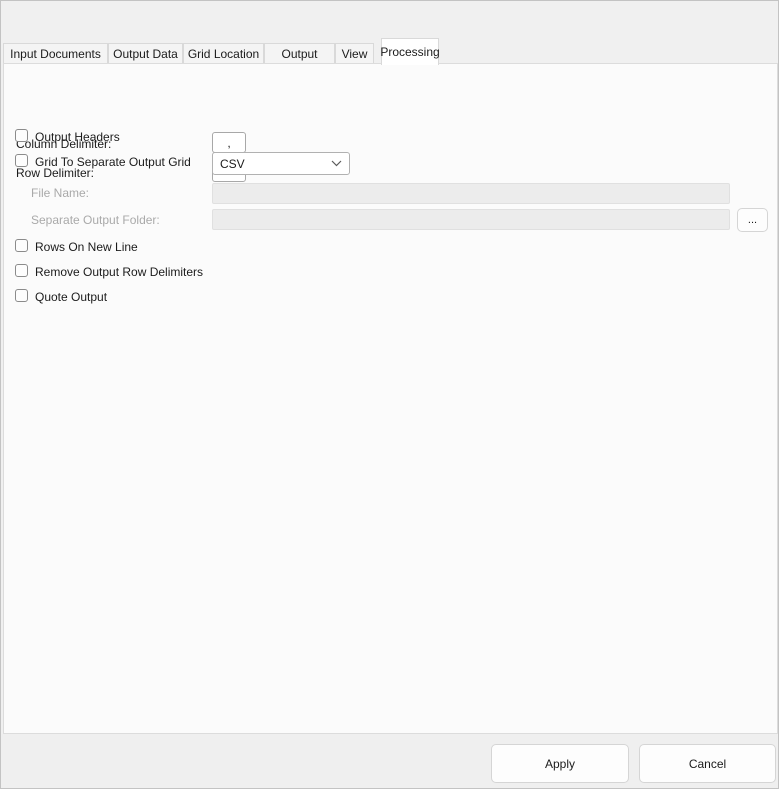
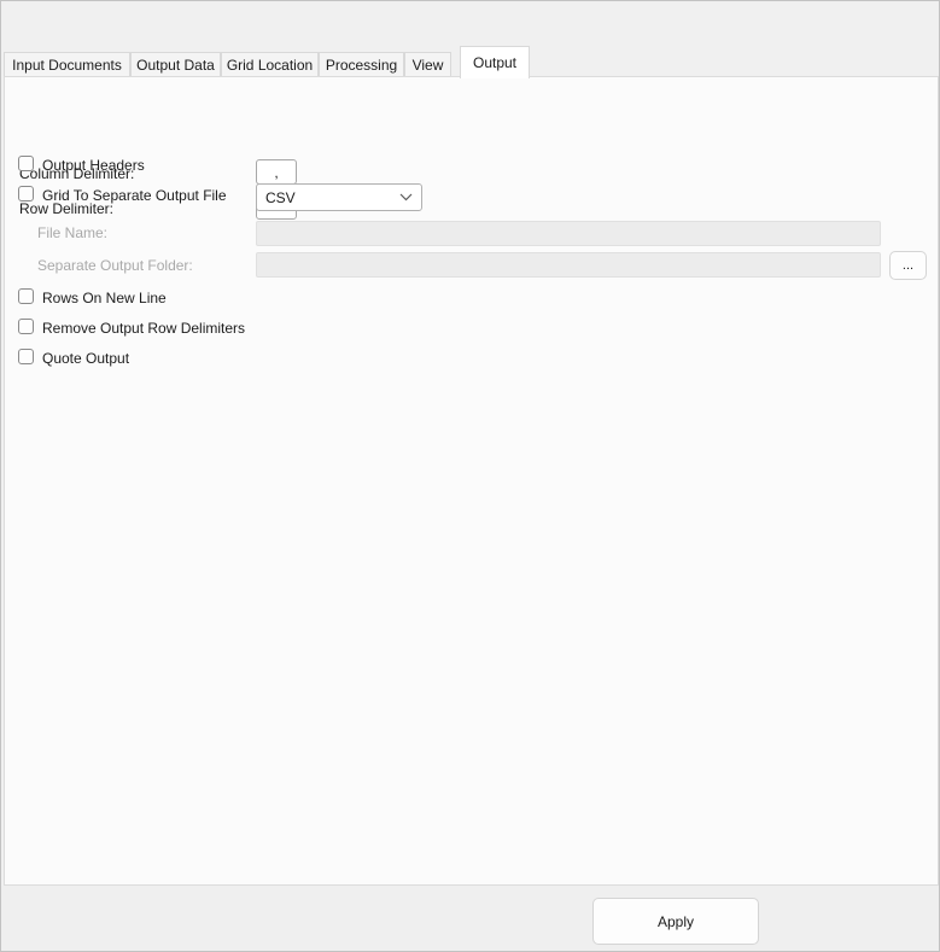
  Input Documents
  Output Data
  Grid Location
- Output
+ Processing
  View
- Processing
+ Output
  Column Delimiter:
  ,
  Row Delimiter:
  Output Headers
- Grid To Separate Output Grid
+ Grid To Separate Output File
  CSV
  File Name:
  Separate Output Folder:
  ...
  Rows On New Line
  Remove Output Row Delimiters
  Quote Output
  Apply
- Cancel
